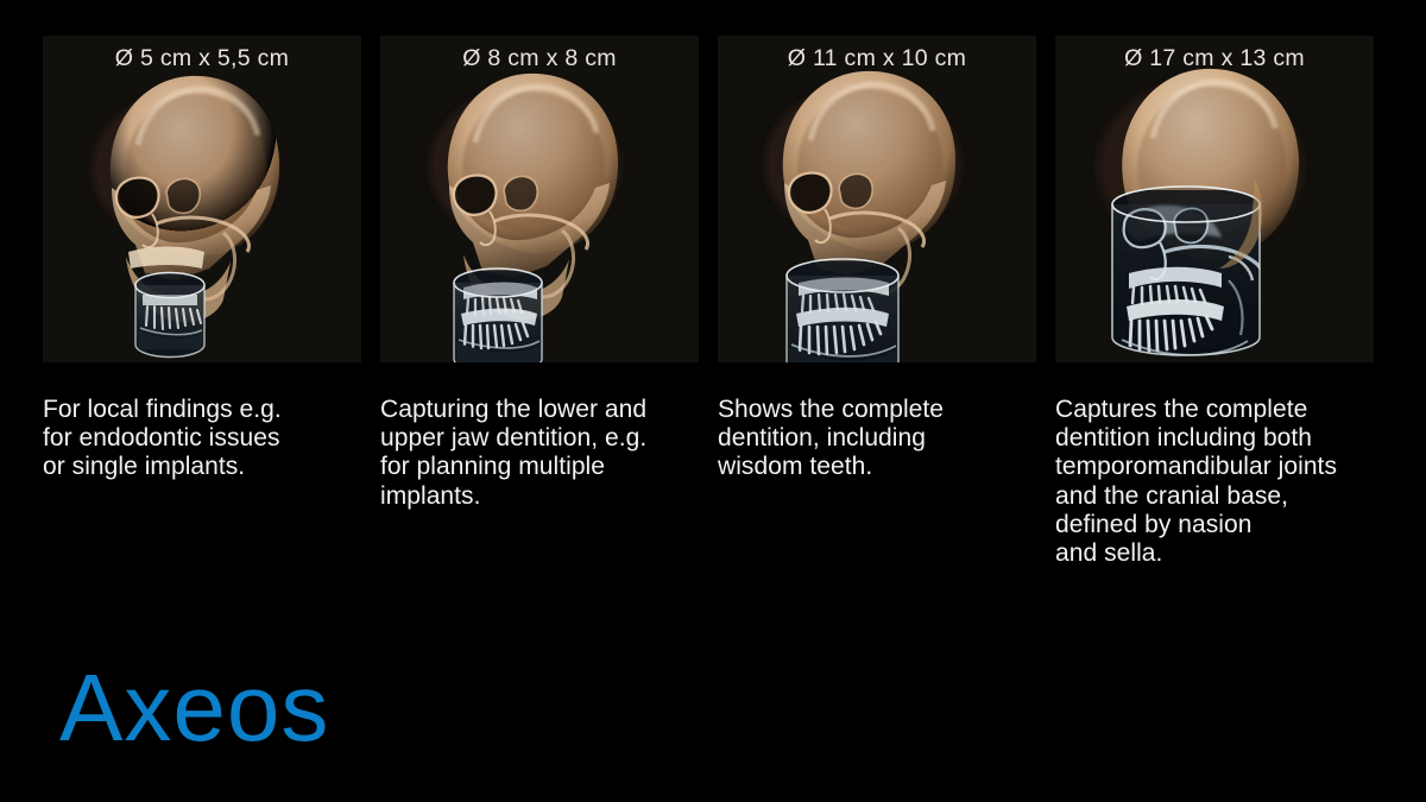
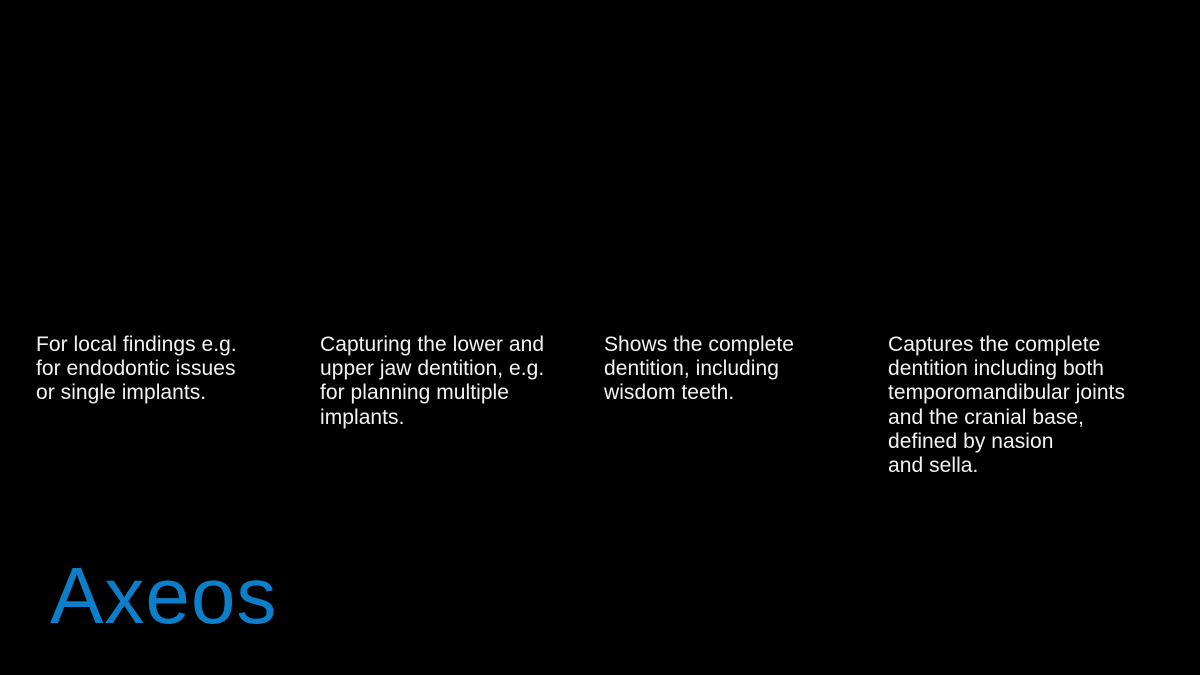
- Ø 5 cm x 5,5 cm
- Ø 8 cm x 8 cm
- Ø 11 cm x 10 cm
- Ø 17 cm x 13 cm
  For local findings e.g.
  for endodontic issues
  or single implants.
  Capturing the lower and
  upper jaw dentition, e.g.
  for planning multiple
  implants.
  Shows the complete
  dentition, including
  wisdom teeth.
  Captures the complete
  dentition including both
  temporomandibular joints
  and the cranial base,
  defined by nasion
  and sella.
  Axeos
